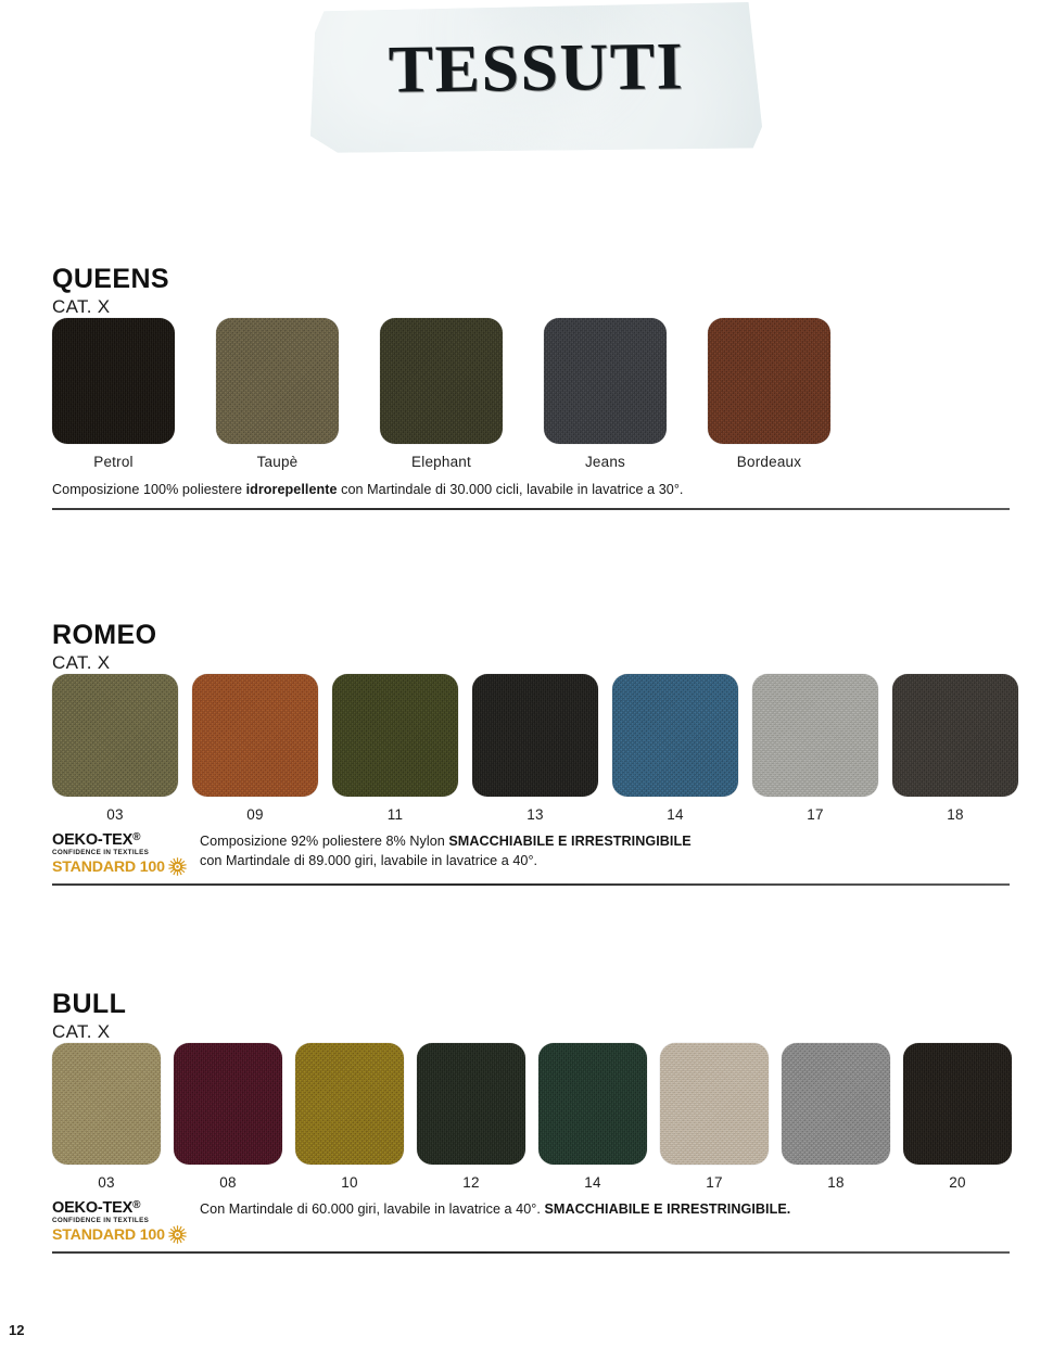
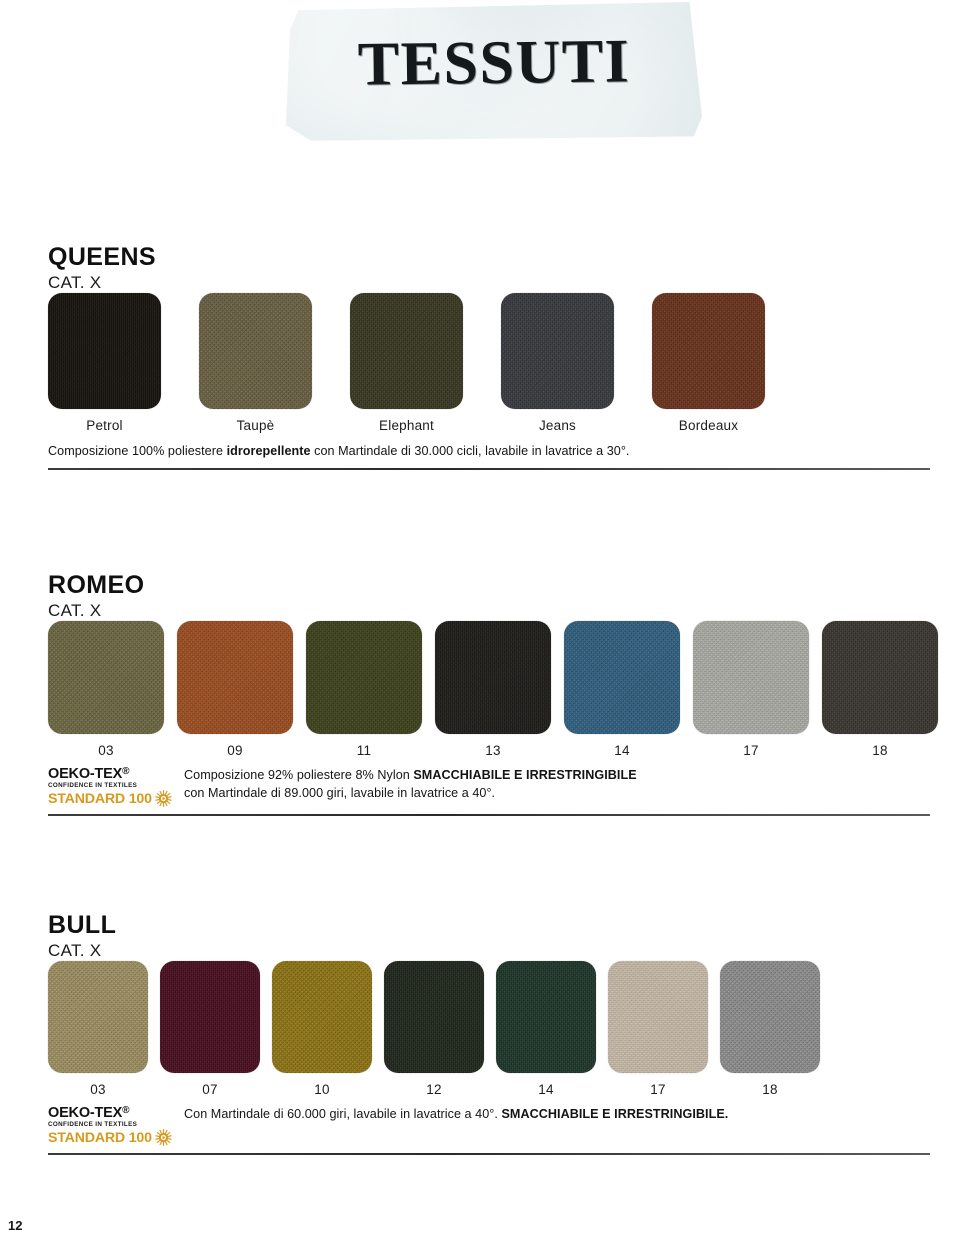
  TESSUTI
  QUEENS
  CAT. X
  Petrol
  Taupè
  Elephant
  Jeans
  Bordeaux
  Composizione 100% poliestere idrorepellente con Martindale di 30.000 cicli, lavabile in lavatrice a 30°.
  ROMEO
  CAT. X
  03
  09
  11
  13
  14
  17
  18
  OEKO-TEX®
  STANDARD 100
  Composizione 92% poliestere 8% Nylon SMACCHIABILE E IRRESTRINGIBILE
  con Martindale di 89.000 giri, lavabile in lavatrice a 40°.
  BULL
  CAT. X
  03
- 08
+ 07
  10
  12
  14
  17
  18
- 20
  OEKO-TEX®
  STANDARD 100
  Con Martindale di 60.000 giri, lavabile in lavatrice a 40°. SMACCHIABILE E IRRESTRINGIBILE.
  12
